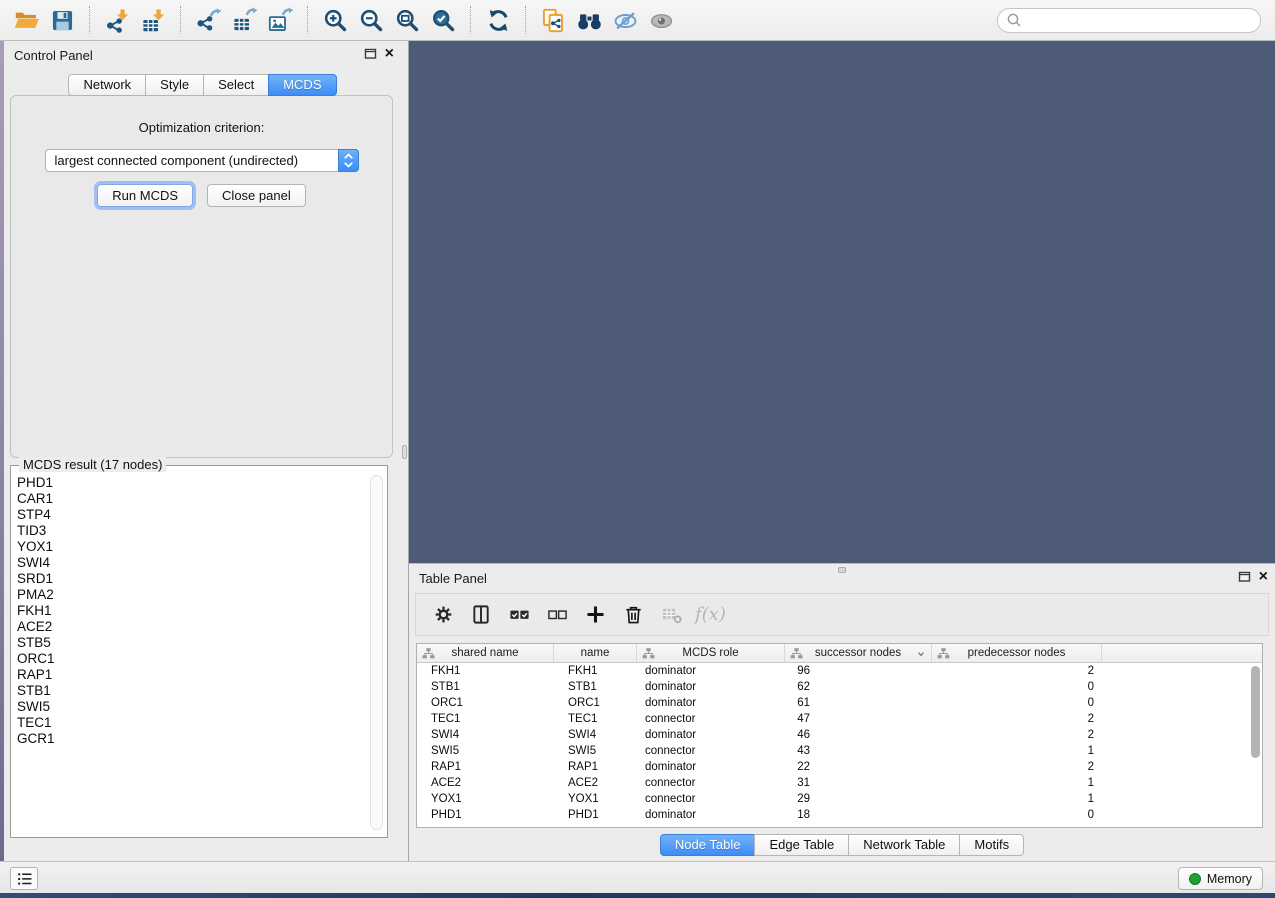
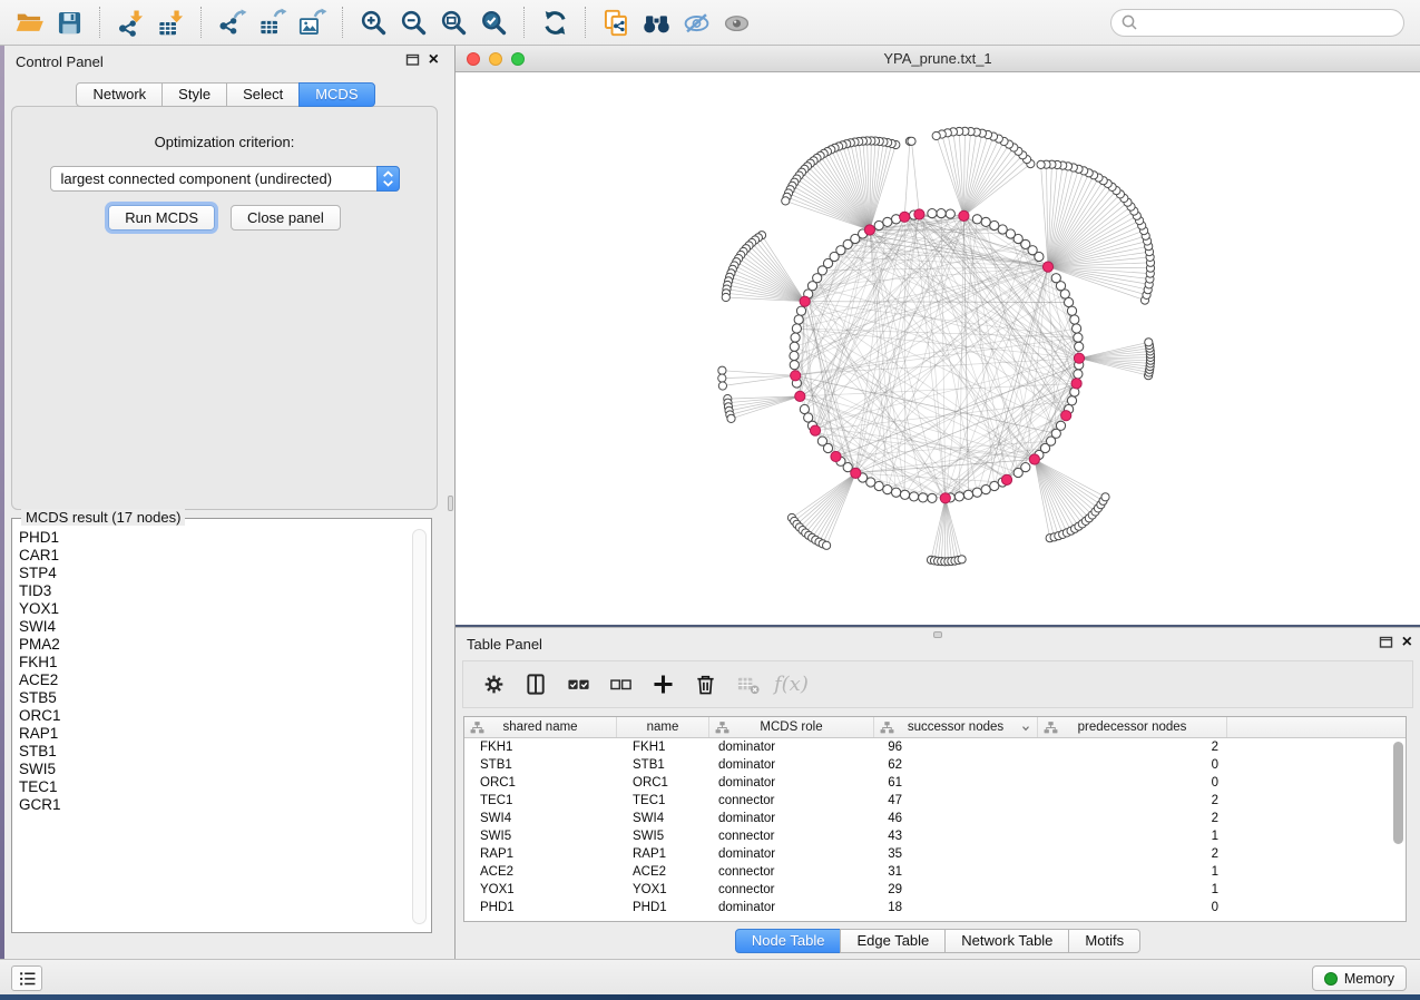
  Control Panel
  ×
  Network
  Style
  Select
  MCDS
  Optimization criterion:
  largest connected component (undirected)
  Run MCDS
  Close panel
  MCDS result (17 nodes)
  PHD1
  CAR1
  STP4
  TID3
  YOX1
  SWI4
- SRD1
  PMA2
  FKH1
  ACE2
  STB5
  ORC1
  RAP1
  STB1
  SWI5
  TEC1
  GCR1
+ YPA_prune.txt_1
  Table Panel
  ×
  f(x)
  shared name
  name
  MCDS role
  successor nodes
  predecessor nodes
  FKH1
  FKH1
  dominator
  96
  2
  STB1
  STB1
  dominator
  62
  0
  ORC1
  ORC1
  dominator
  61
  0
  TEC1
  TEC1
  connector
  47
  2
  SWI4
  SWI4
  dominator
  46
  2
  SWI5
  SWI5
  connector
  43
  1
  RAP1
  RAP1
  dominator
- 22
+ 35
  2
  ACE2
  ACE2
  connector
  31
  1
  YOX1
  YOX1
  connector
  29
  1
  PHD1
  PHD1
  dominator
  18
  0
  Node Table
  Edge Table
  Network Table
  Motifs
  Memory
